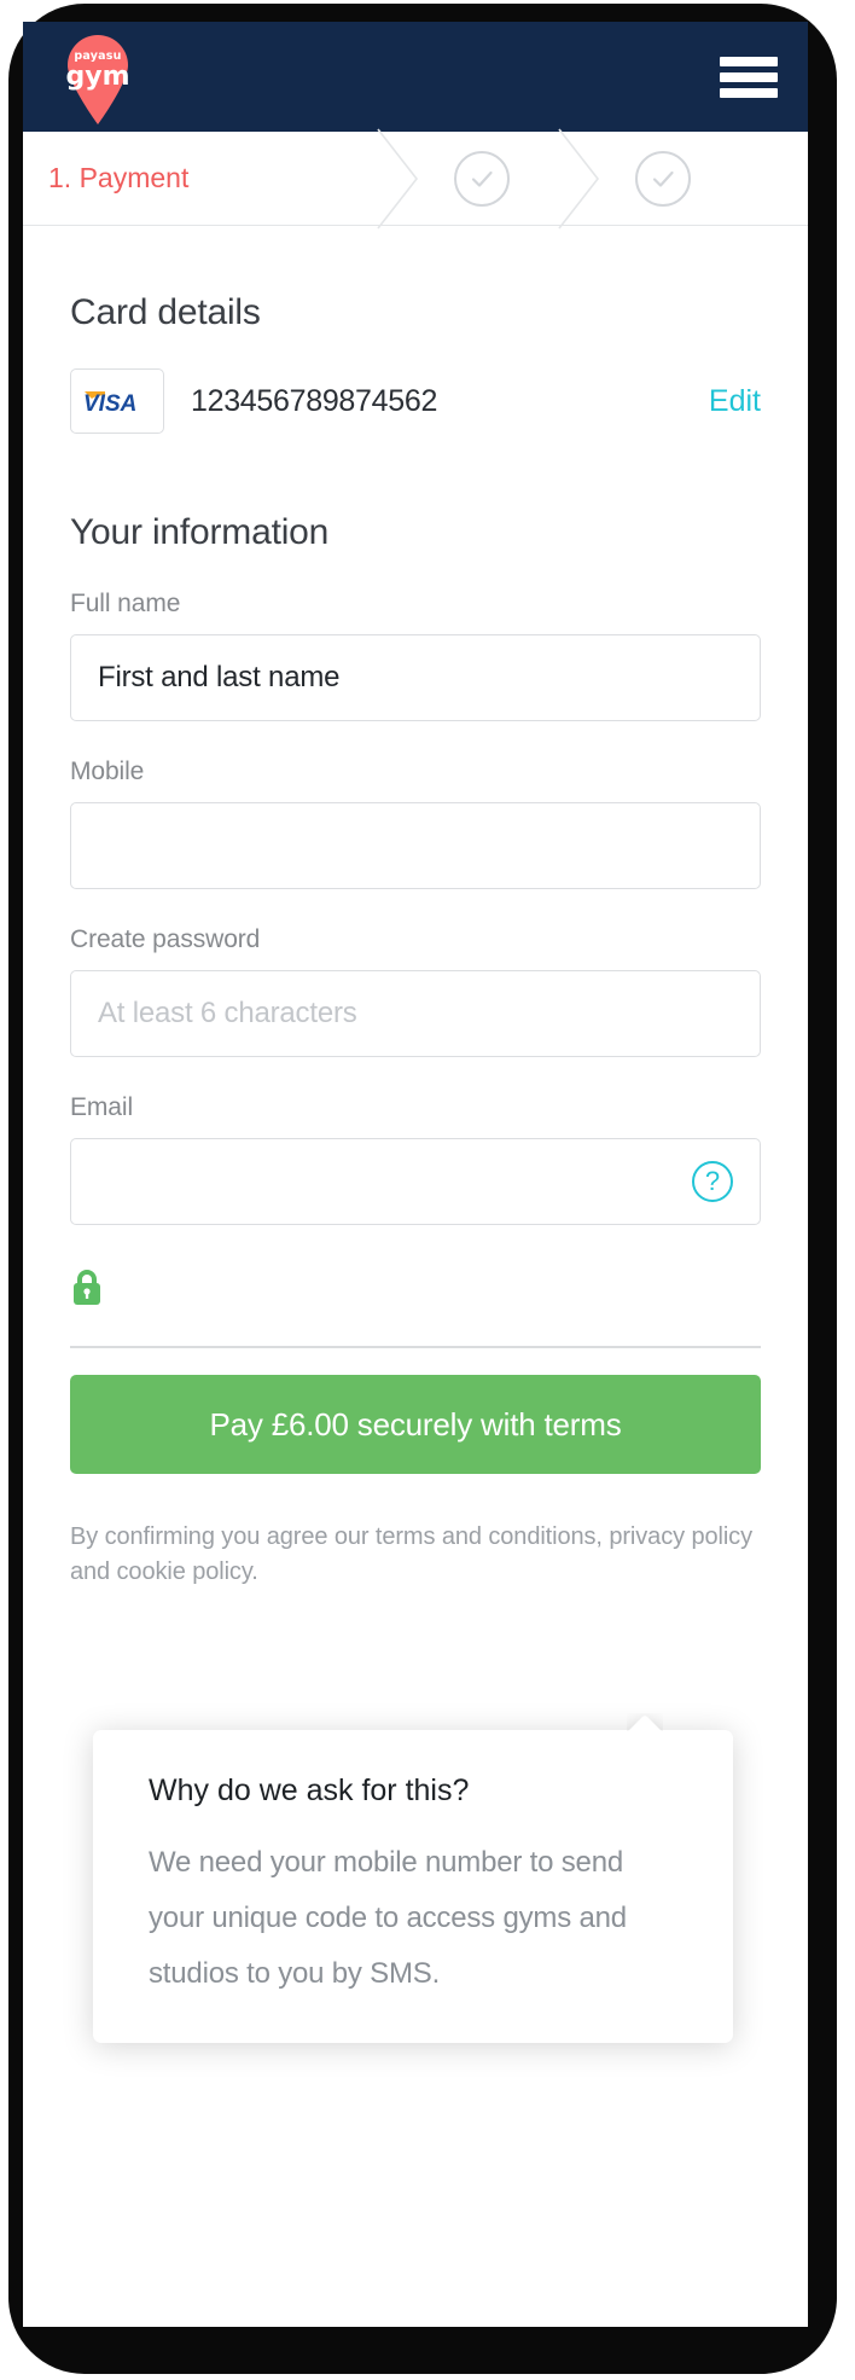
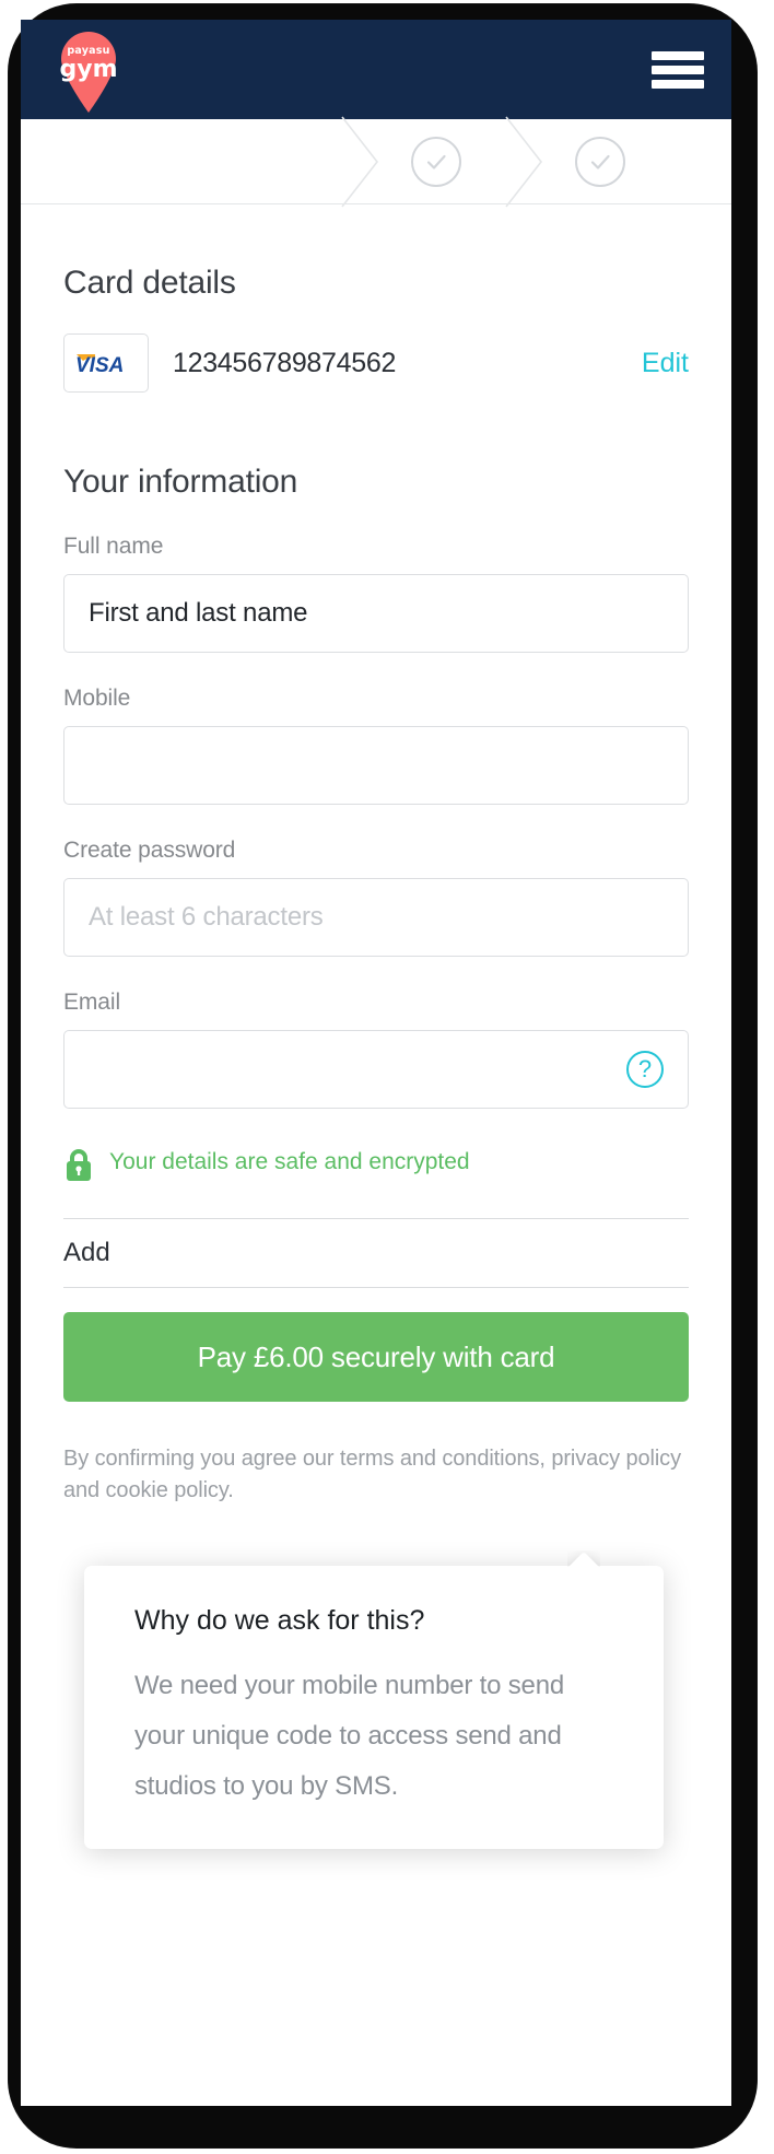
  payasu
  gym
- 1. Payment
  Card details
  VISA
  123456789874562
  Edit
  Your information
  Full name
  First and last name
  Mobile
  Create password
  At least 6 characters
  Email
  ?
+ Your details are safe and encrypted
+ Add
- Pay £6.00 securely with terms
+ Pay £6.00 securely with card
  By confirming you agree our terms and conditions, privacy policy and cookie policy.
  Why do we ask for this?
- We need your mobile number to send your unique code to access gyms and studios to you by SMS.
+ We need your mobile number to send your unique code to access send and studios to you by SMS.
